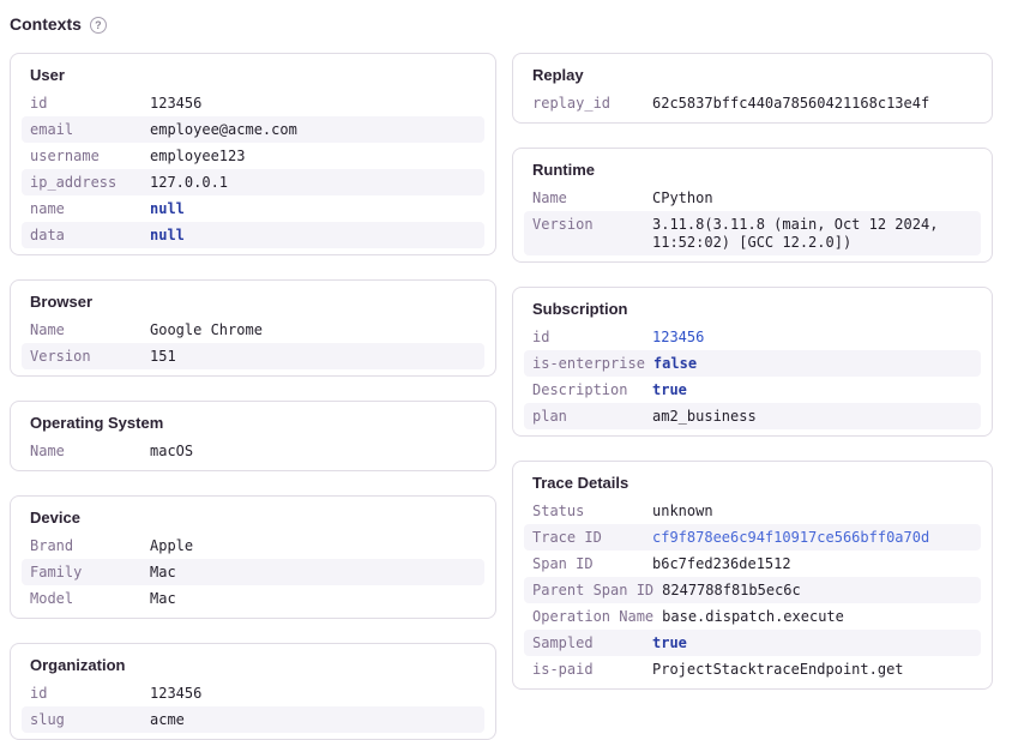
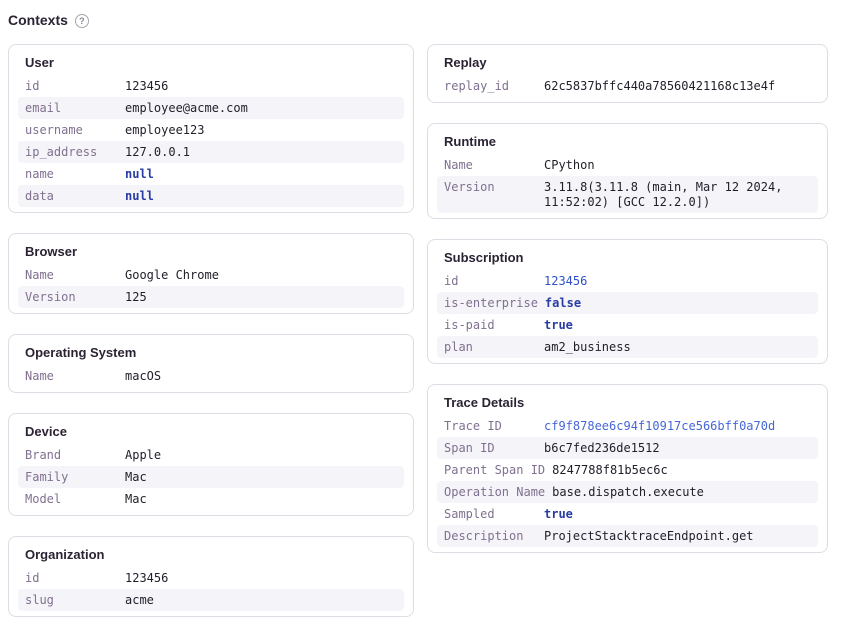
  Contexts
  ?
  User
  id
  123456
  email
  employee@acme.com
  username
  employee123
  ip_address
  127.0.0.1
  name
  null
  data
  null
  Browser
  Name
  Google Chrome
  Version
- 151
+ 125
  Operating System
  Name
  macOS
  Device
  Brand
  Apple
  Family
  Mac
  Model
  Mac
  Organization
  id
  123456
  slug
  acme
  Replay
  replay_id
  62c5837bffc440a78560421168c13e4f
  Runtime
  Name
  CPython
  Version
- 3.11.8(3.11.8 (main, Oct 12 2024, 11:52:02) [GCC 12.2.0])
+ 3.11.8(3.11.8 (main, Mar 12 2024, 11:52:02) [GCC 12.2.0])
  Subscription
  id
  123456
  is-enterprise
  false
- Description
+ is-paid
  true
  plan
  am2_business
  Trace Details
- Status
- unknown
  Trace ID
  cf9f878ee6c94f10917ce566bff0a70d
  Span ID
  b6c7fed236de1512
  Parent Span ID
  8247788f81b5ec6c
  Operation Name
  base.dispatch.execute
  Sampled
  true
- is-paid
+ Description
  ProjectStacktraceEndpoint.get
